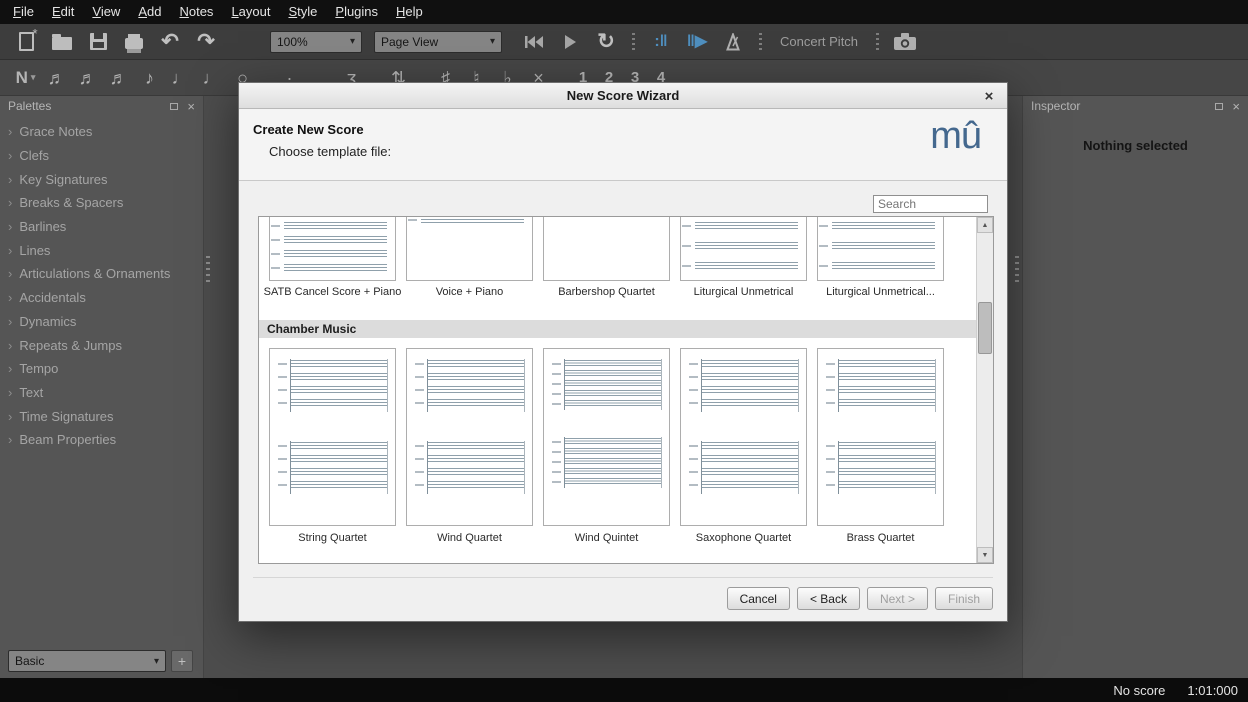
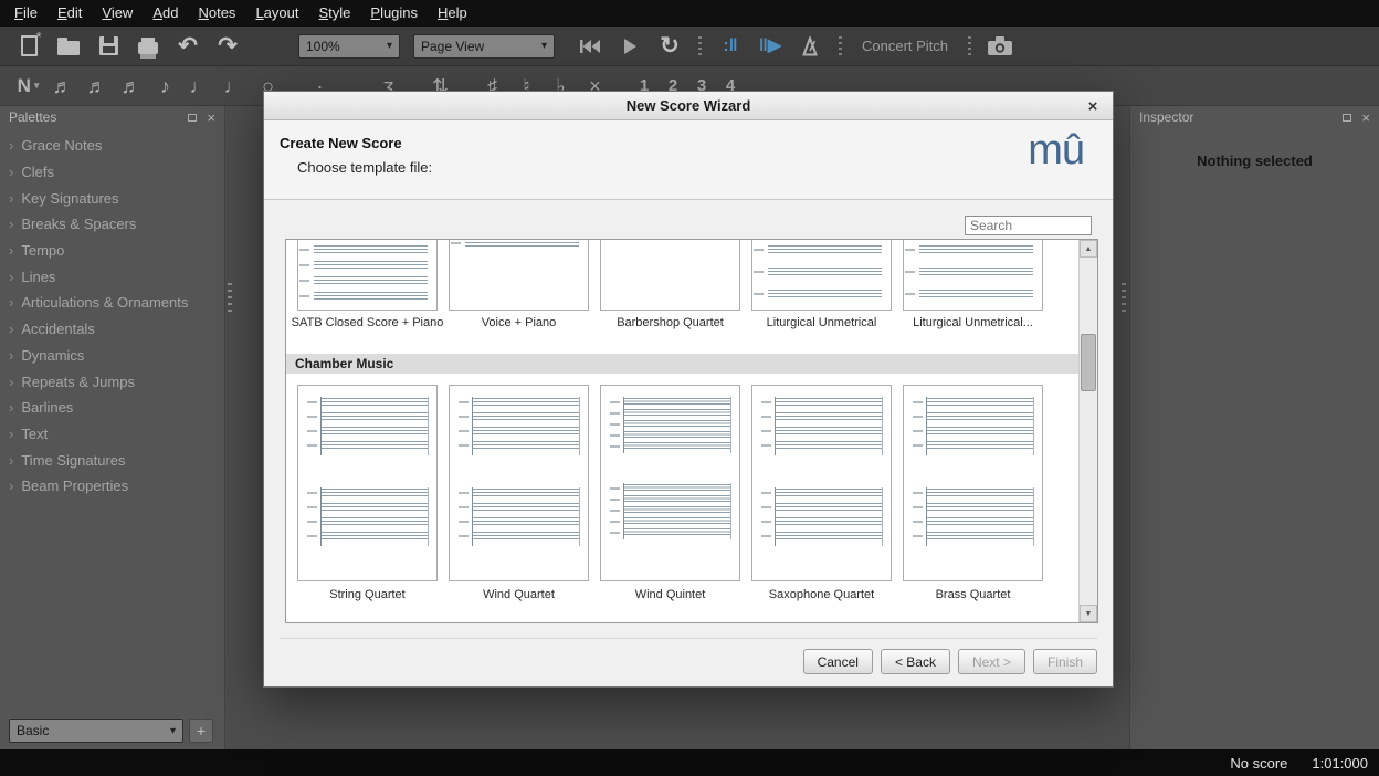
  File
  Edit
  View
  Add
  Notes
  Layout
  Style
  Plugins
  Help
  ↶
  ↷
  100%
  ▾
  Page View
  ▾
  ↻
  :‖
  ‖▶
  Concert Pitch
  N
  ▾
  ♬
  ♬
  ♬
  ♪
  ♩
  ♩
  ○
  ·
  ‿
  ʓ
  ⇅
  ♯
  ♮
  ♭
  ×
  1
  2
  3
  4
  Palettes
  ×
  ›
  Grace Notes
  ›
  Clefs
  ›
  Key Signatures
  ›
  Breaks & Spacers
  ›
- Barlines
+ Tempo
  ›
  Lines
  ›
  Articulations & Ornaments
  ›
  Accidentals
  ›
  Dynamics
  ›
  Repeats & Jumps
  ›
- Tempo
+ Barlines
  ›
  Text
  ›
  Time Signatures
  ›
  Beam Properties
  Basic
  ▾
  +
  Inspector
  ×
  Nothing selected
  No score
  1:01:000
  New Score Wizard
  ×
  Create New Score
  Choose template file:
  mû
  Search
- SATB Cancel Score + Piano
+ SATB Closed Score + Piano
  Voice + Piano
  Barbershop Quartet
  Liturgical Unmetrical
  Liturgical Unmetrical...
  Chamber Music
  String Quartet
  Wind Quartet
  Wind Quintet
  Saxophone Quartet
  Brass Quartet
  Cancel
  < Back
  Next >
  Finish
